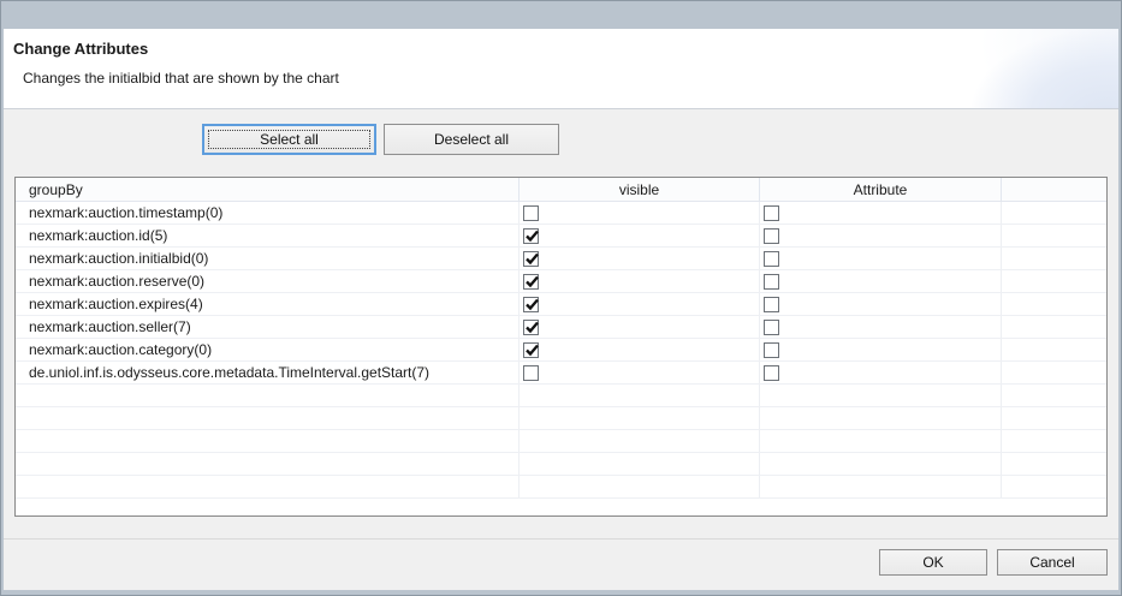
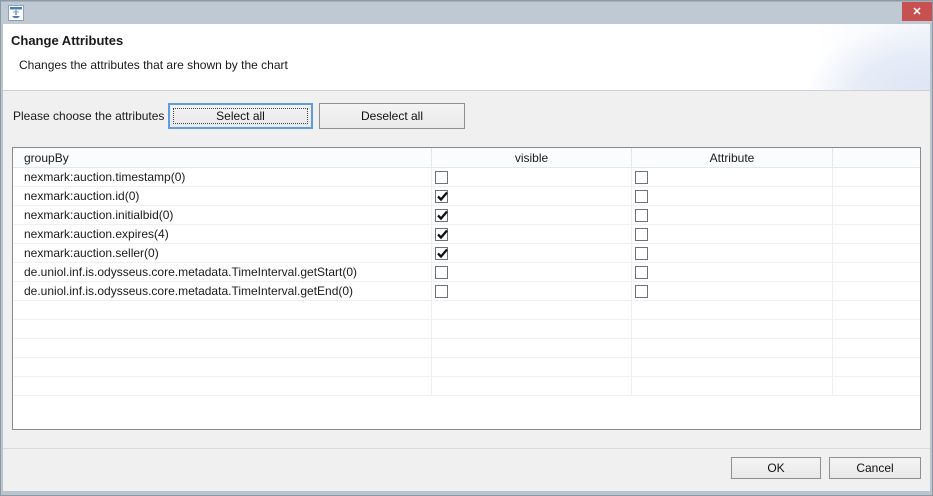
+ ✕
  Change Attributes
- Changes the initialbid that are shown by the chart
+ Changes the attributes that are shown by the chart
+ Please choose the attributes
  Select all
  Deselect all
  groupBy
  visible
  Attribute
  nexmark:auction.timestamp(0)
- nexmark:auction.id(5)
+ nexmark:auction.id(0)
  nexmark:auction.initialbid(0)
- nexmark:auction.reserve(0)
  nexmark:auction.expires(4)
- nexmark:auction.seller(7)
+ nexmark:auction.seller(0)
- nexmark:auction.category(0)
- de.uniol.inf.is.odysseus.core.metadata.TimeInterval.getStart(7)
+ de.uniol.inf.is.odysseus.core.metadata.TimeInterval.getStart(0)
+ de.uniol.inf.is.odysseus.core.metadata.TimeInterval.getEnd(0)
  OK
  Cancel
